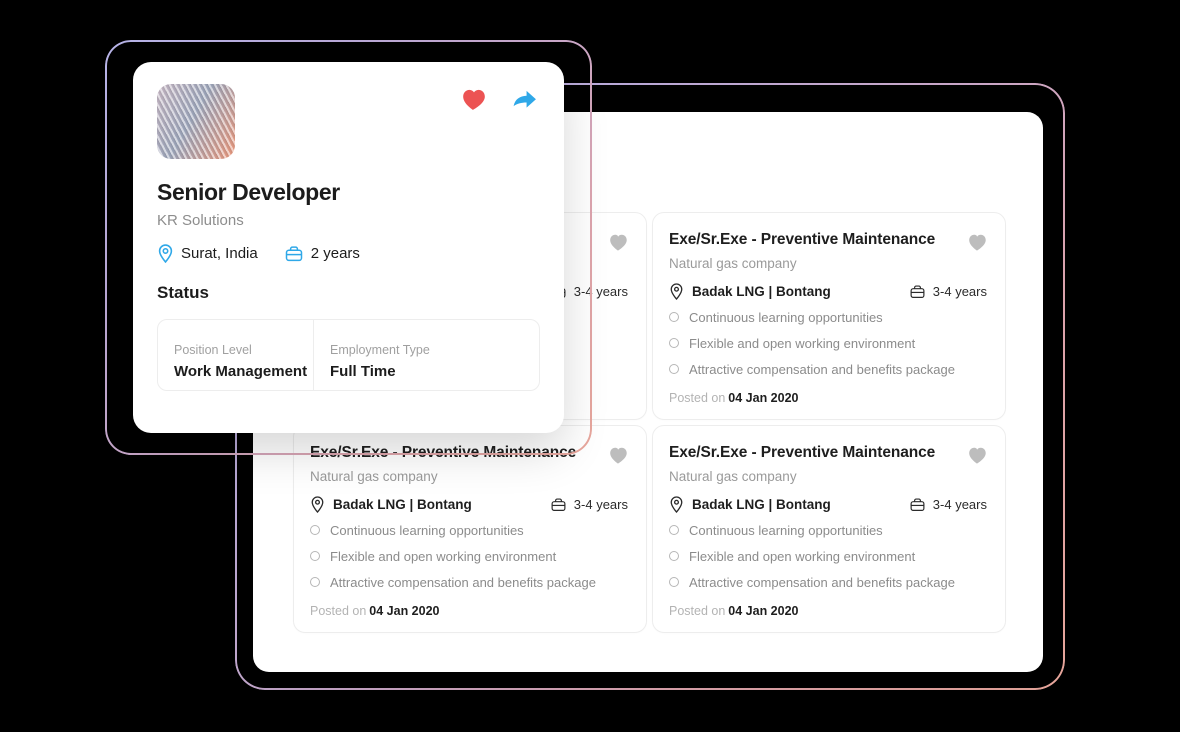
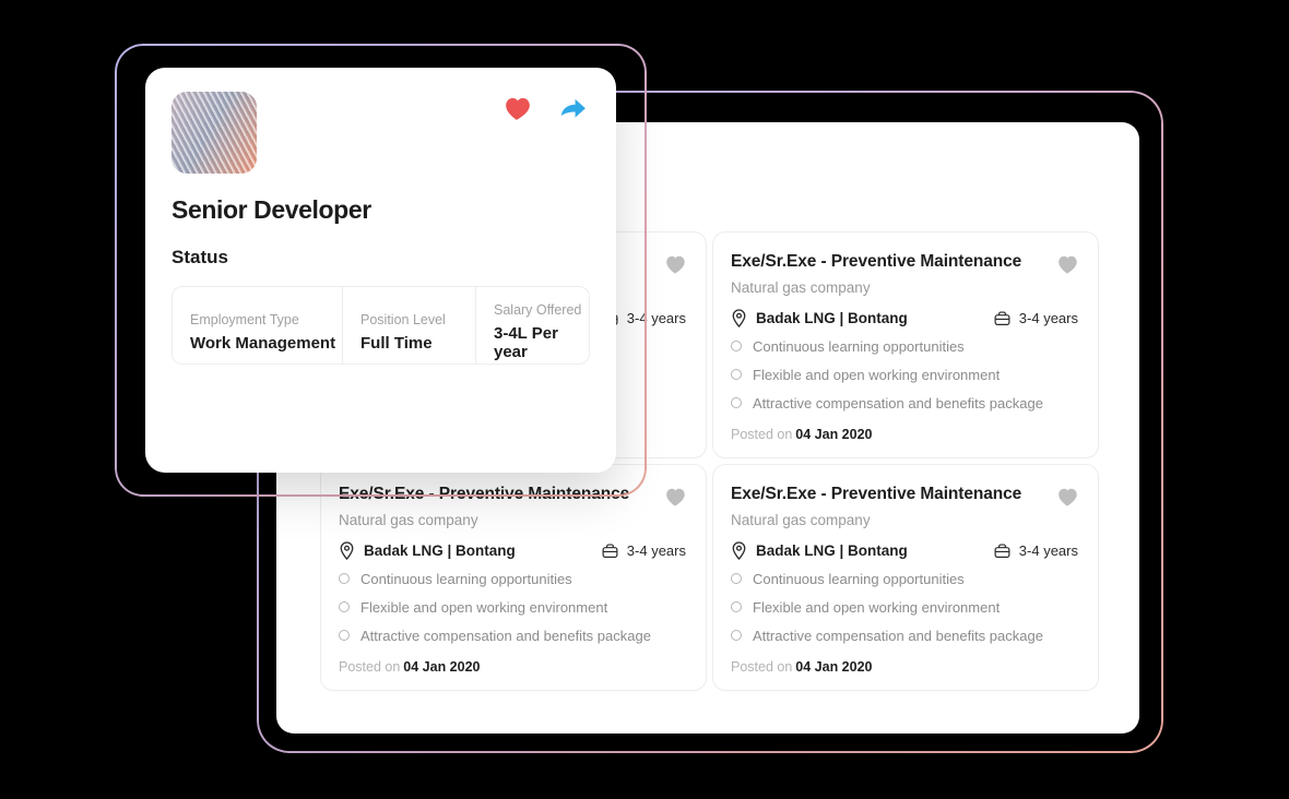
  Exe/Sr.Exe - Preventive Maintenance
  Natural gas company
  Badak LNG | Bontang
  3-4 years
  Continuous learning opportunities
  Flexible and open working environment
  Attractive compensation and benefits package
  Posted on 04 Jan 2020
  Natural gas company
  Badak LNG | Bontang
  3-4 years
  Continuous learning opportunities
  Flexible and open working environment
  Attractive compensation and benefits package
  Posted on 04 Jan 2020
  Exe/Sr.Exe - Preventive Maintenance
  Natural gas company
  Badak LNG | Bontang
  3-4 years
  Continuous learning opportunities
  Flexible and open working environment
  Attractive compensation and benefits package
  Posted on 04 Jan 2020
  Senior Developer
- KR Solutions
- Surat, India
- 2 years
  Status
- Position Level
+ Employment Type
  Work Management
- Employment Type
+ Position Level
  Full Time
+ Salary Offered
+ 3-4L Per year
